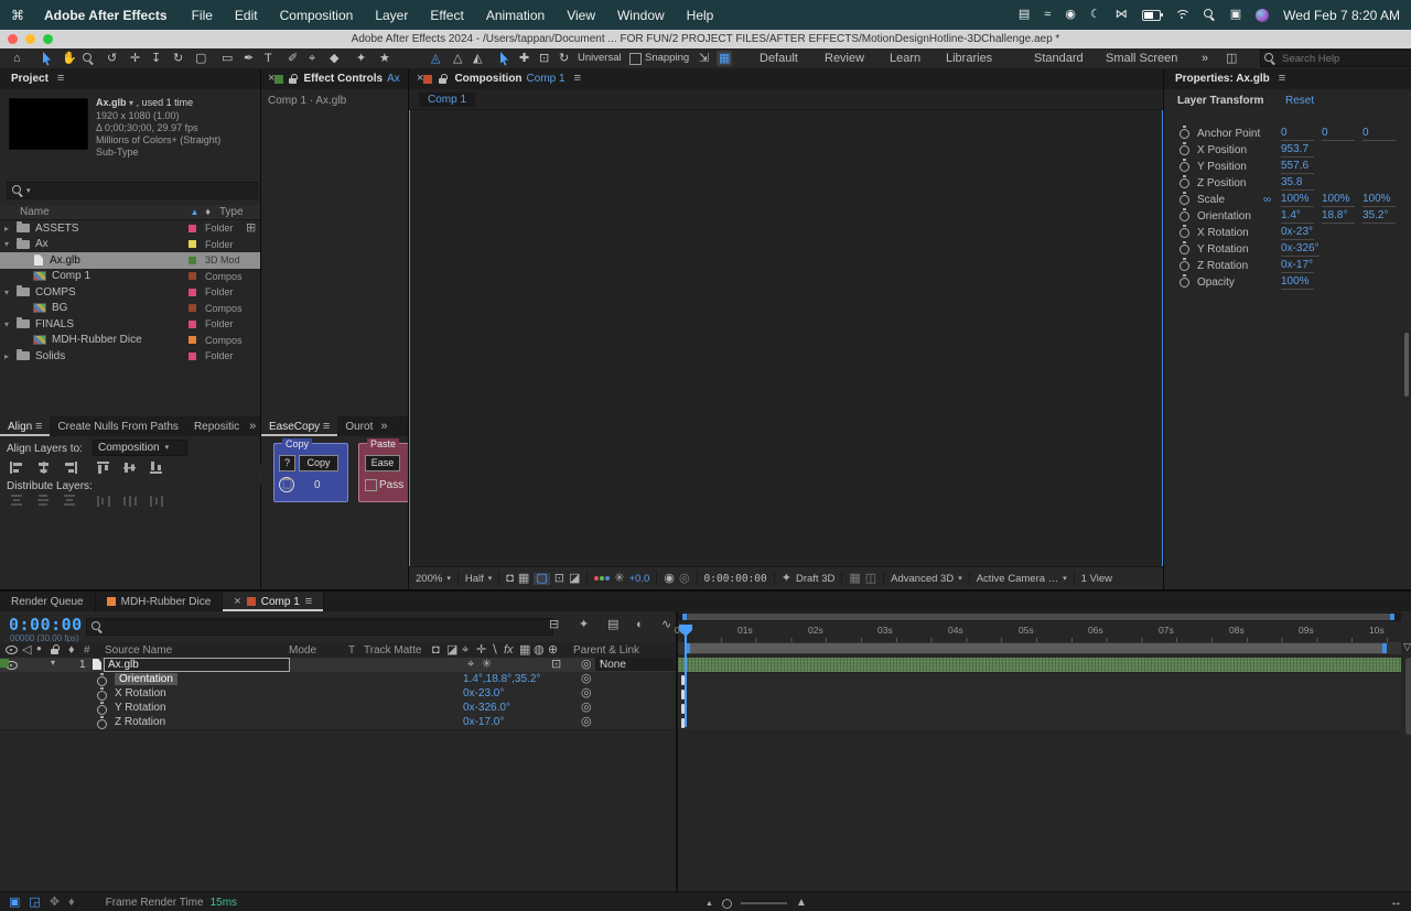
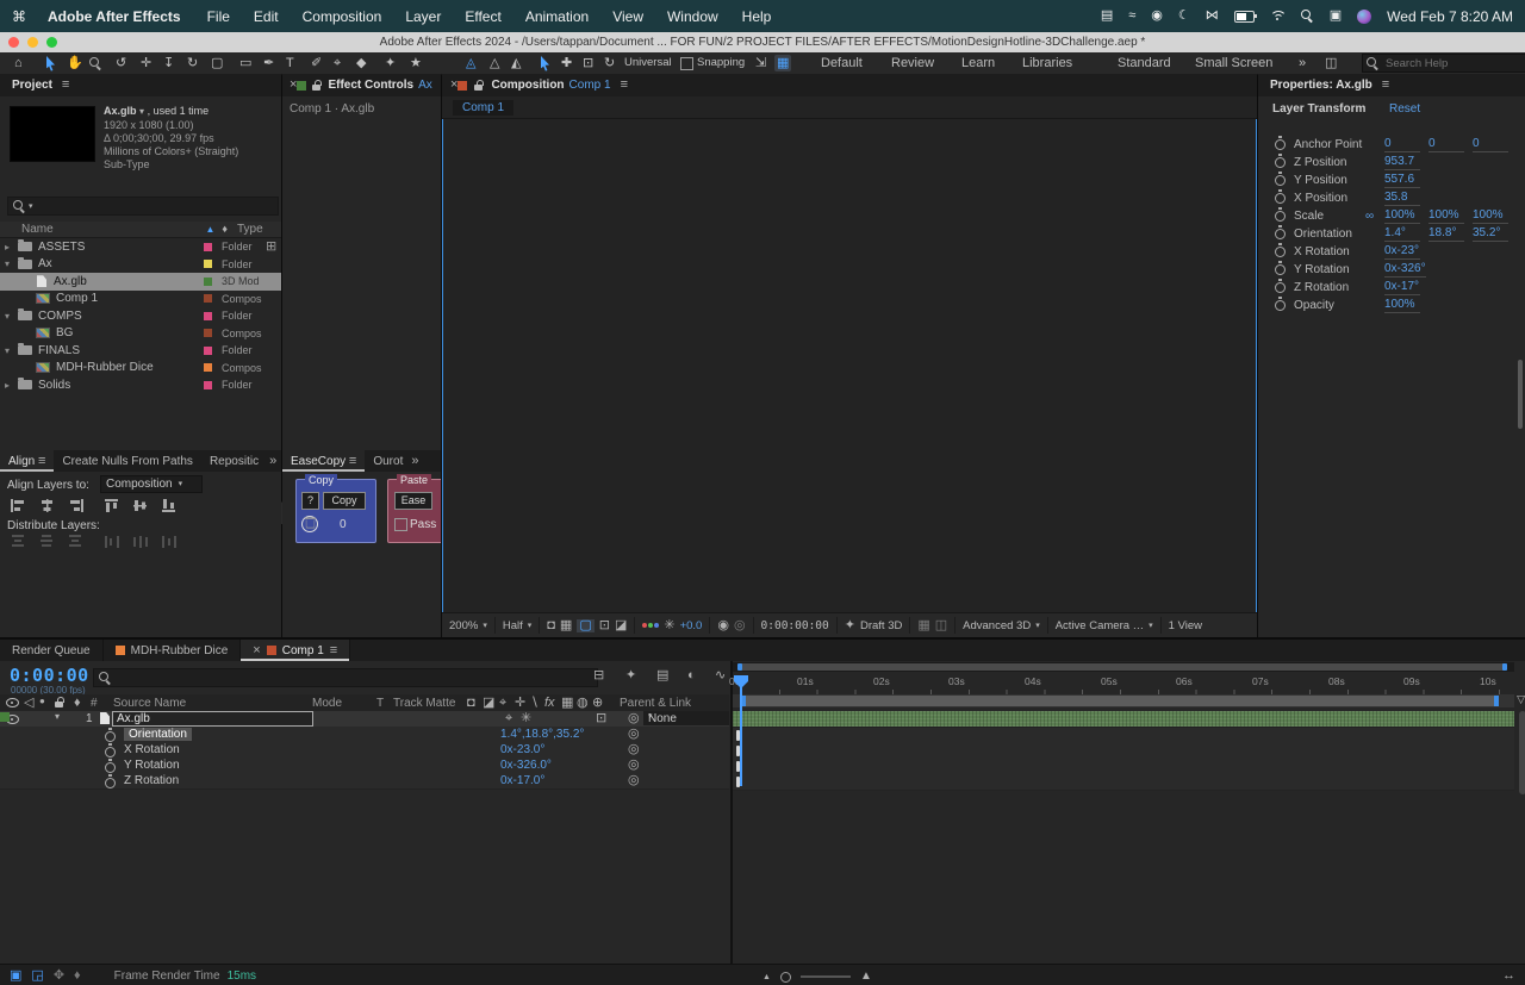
  ⌘
  Adobe After Effects
  File
  Edit
  Composition
  Layer
  Effect
  Animation
  View
  Window
  Help
  ▤
  ≈
  ◉
  ☾
  ⋈
  ▣
  Wed Feb 7 8:20 AM
  Adobe After Effects 2024 - /Users/tappan/Document ... FOR FUN/2 PROJECT FILES/AFTER EFFECTS/MotionDesignHotline-3DChallenge.aep *
  ⌂
  ✋
  ↺
  ✛
  ↧
  ↻
  ▢
  ▭
  ✒
  T
  ✐
  ⌖
  ◆
  ✦
  ★
  ◬
  △
  ◭
  ✚
  ⊡
  ↻
  Universal
  Snapping
  ⇲
  ▦
  Default
  Review
  Learn
  Libraries
  Standard
  Small Screen
  »
  ◫
  Search Help
  Project
  ≡
  Ax.glb ▾ , used 1 time
  1920 x 1080 (1.00)
  Δ 0;00;30;00, 29.97 fps
  Millions of Colors+ (Straight)
  Sub-Type
  Name
  ▲
  ♦
  Type
  ▸
  ASSETS
  Folder
  ⊞
  ▾
  Ax
  Folder
  Ax.glb
  3D Mod
  Comp 1
  Compos
  ▾
  COMPS
  Folder
  BG
  Compos
  ▾
  FINALS
  Folder
  MDH-Rubber Dice
  Compos
  ▸
  Solids
  Folder
  Align
  ≡
  Create Nulls From Paths
  Repositic
  »
  Align Layers to:
  Composition
  Distribute Layers:
  ×
  Effect Controls
  Ax
  Comp 1 · Ax.glb
  EaseCopy
  ≡
  Ourot
  »
  Copy
  ?
  Copy
  0
  Paste
  Ease
  Pass
  ×
  Composition
  Comp 1
  ≡
  Comp 1
  200%
  Half
  ◘
  ▦
  ▢
  ⊡
  ◪
  ✳
  +0.0
  ◉
  ◎
  0:00:00:00
  ✦
  Draft 3D
  ▦
  ◫
  Advanced 3D
  Active Camera …
  1 View
  Properties: Ax.glb
  ≡
  Layer Transform
  Reset
  Anchor Point
  0
  0
  0
- X Position
+ Z Position
  953.7
  Y Position
  557.6
- Z Position
+ X Position
  35.8
  Scale
  ∞
  100%
  100%
  100%
  Orientation
  1.4°
  18.8°
  35.2°
  X Rotation
  0x-23°
  Y Rotation
  0x-326°
  Z Rotation
  0x-17°
  Opacity
  100%
  Render Queue
  MDH-Rubber Dice
  ×
  Comp 1
  ≡
  0:00:00
  00000 (30.00 fps)
  ⊟
  ✦
  ▤
  ◐
  ∿
  ◁
  ●
  ♦
  #
  Source Name
  Mode
  T
  Track Matte
  ◘
  ◪
  ⌖
  ✛
  ∖
  fx
  ▦
  ◍
  ⊕
  Parent & Link
  ▾
  1
  Ax.glb
  ⌖
  ✳
  ⊡
  ◎
  None
  Orientation
  1.4°,18.8°,35.2°
  ◎
  X Rotation
  0x-23.0°
  ◎
  Y Rotation
  0x-326.0°
  ◎
  Z Rotation
  0x-17.0°
  ◎
  01s
  02s
  03s
  04s
  05s
  06s
  07s
  08s
  09s
  10s
  ▽
  ▣
  ◲
  ✥
  ♦
  Frame Render Time
  15ms
  ▲
  ↔
